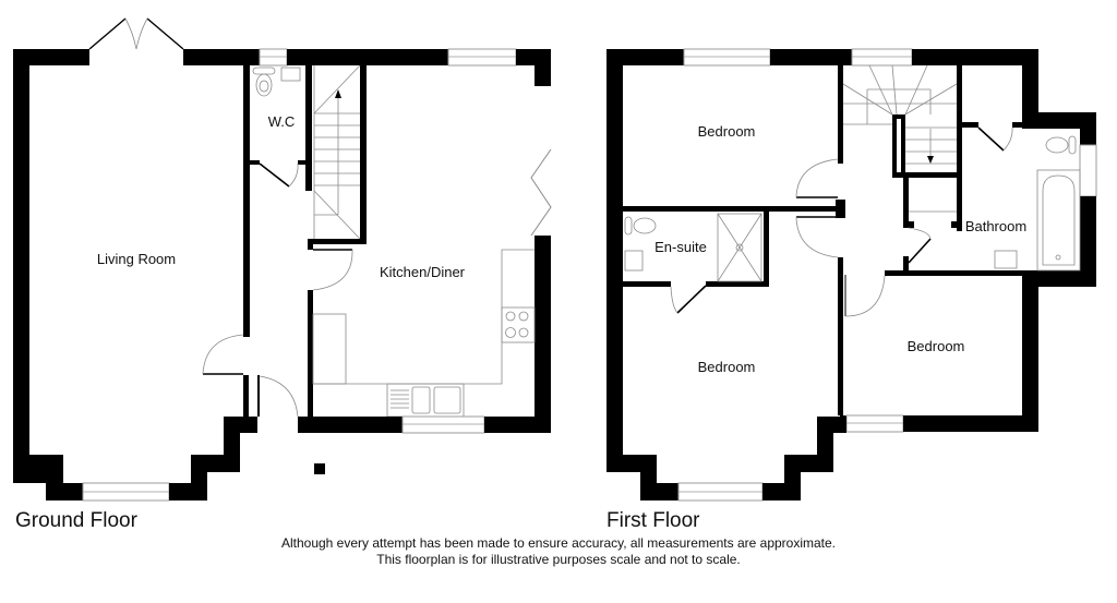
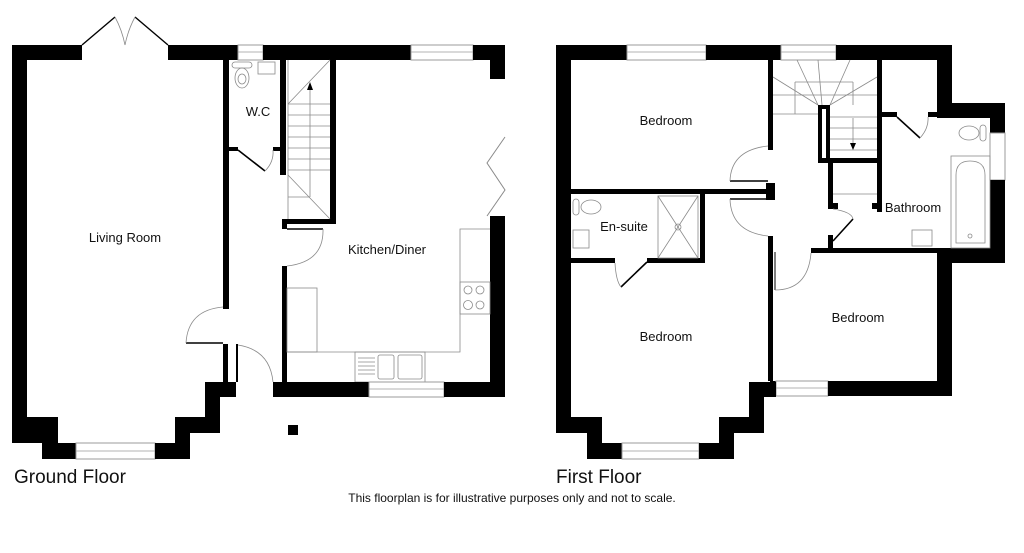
  Living Room
  W.C
  Kitchen/Diner
  Bedroom
  En-suite
  Bathroom
  Bedroom
  Bedroom
  Ground Floor
  First Floor
- Although every attempt has been made to ensure accuracy, all measurements are approximate.
- This floorplan is for illustrative purposes scale and not to scale.
+ This floorplan is for illustrative purposes only and not to scale.
